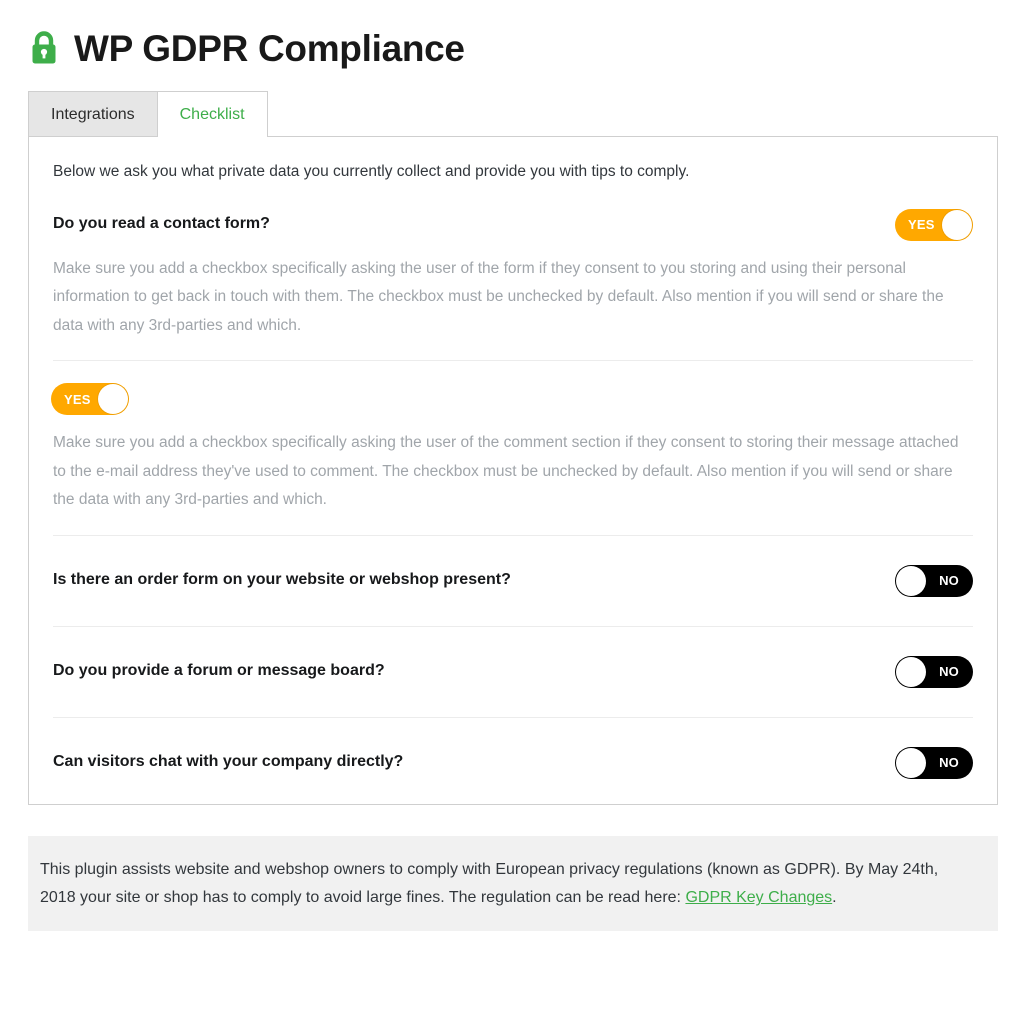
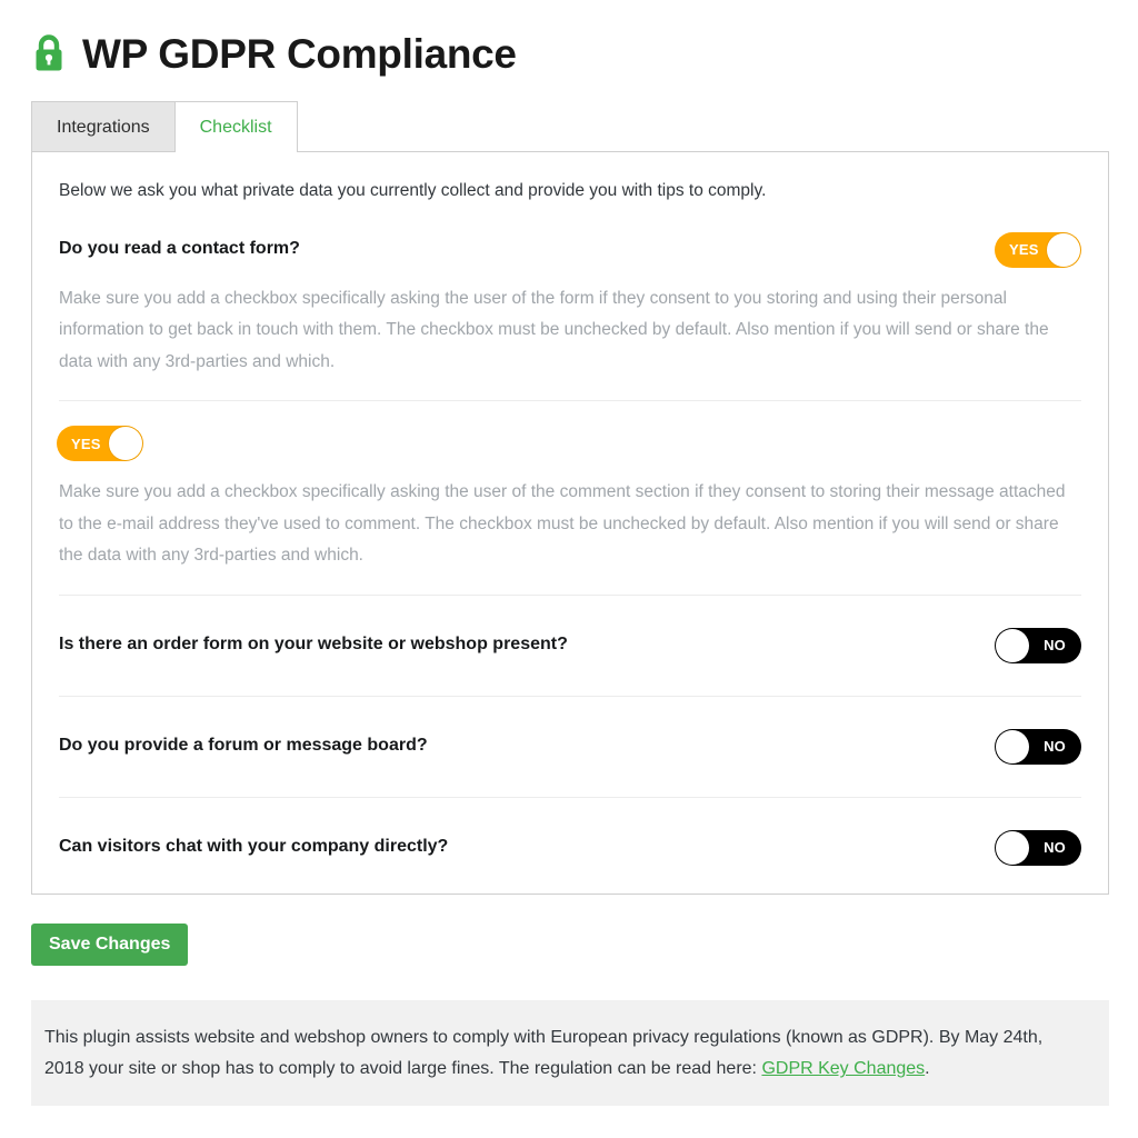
  WP GDPR Compliance
  Integrations
  Checklist
  Below we ask you what private data you currently collect and provide you with tips to comply.
  Do you read a contact form?
  YES
  Make sure you add a checkbox specifically asking the user of the form if they consent to you storing and using their personal information to get back in touch with them. The checkbox must be unchecked by default. Also mention if you will send or share the data with any 3rd-parties and which.
  YES
  Make sure you add a checkbox specifically asking the user of the comment section if they consent to storing their message attached to the e-mail address they've used to comment. The checkbox must be unchecked by default. Also mention if you will send or share the data with any 3rd-parties and which.
  Is there an order form on your website or webshop present?
  NO
  Do you provide a forum or message board?
  NO
  Can visitors chat with your company directly?
  NO
+ Save Changes
  This plugin assists website and webshop owners to comply with European privacy regulations (known as GDPR). By May 24th, 2018 your site or shop has to comply to avoid large fines. The regulation can be read here: GDPR Key Changes.
